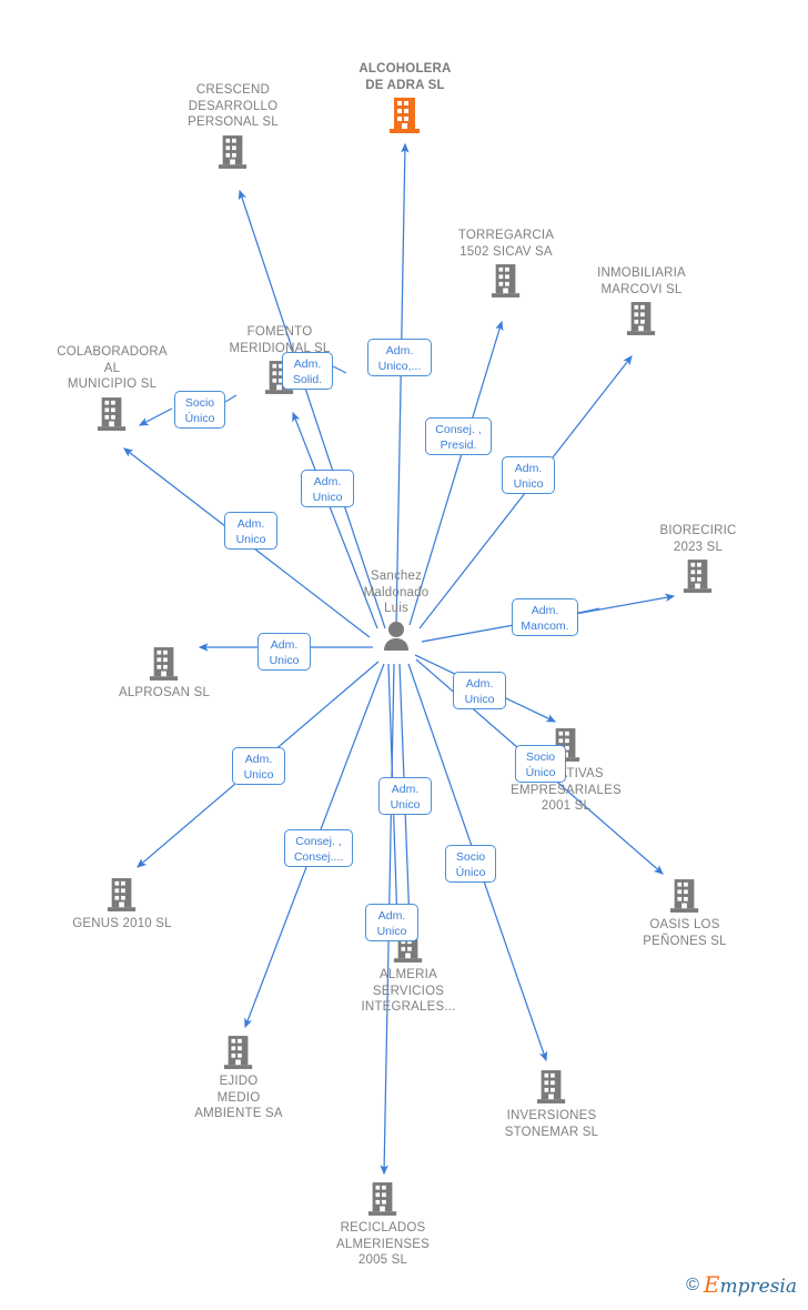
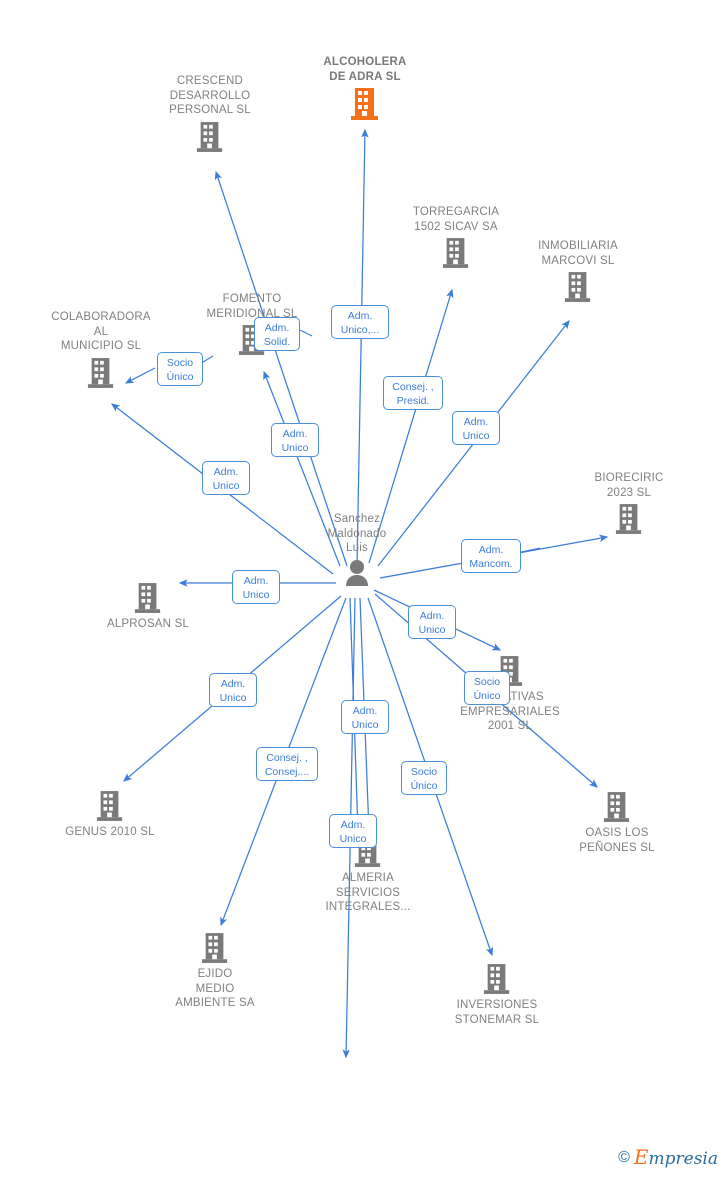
  ALCOHOLERA
  DE ADRA SL
  CRESCEND
  DESARROLLO
  PERSONAL SL
  TORREGARCIA
  1502 SICAV SA
  INMOBILIARIA
  MARCOVI SL
  FOMENTO
  MERIDIONAL SL
  COLABORADORA
  AL
  MUNICIPIO SL
  BIORECIRIC
  2023 SL
  ALPROSAN SL
  EMPRESARIALES
  2001 SL
  GENUS 2010 SL
  OASIS LOS
  PEÑONES SL
  ALMERIA
  SERVICIOS
  INTEGRALES...
  EJIDO
  MEDIO
  AMBIENTE SA
  INVERSIONES
  STONEMAR SL
- RECICLADOS
- ALMERIENSES
- 2005 SL
  Sanchez
  Maldonado
  Luis
  Adm.
  Unico,...
  Adm.
  Unico
  Consej. ,
  Presid.
  Adm.
  Unico
  Adm.
  Solid.
  Socio
  Único
  Adm.
  Unico
  Adm.
  Mancom.
  Adm.
  Unico
  Adm.
  Unico
  Socio
  Único
  Adm.
  Unico
  Socio
  Único
  Consej. ,
  Consej....
  Adm.
  Unico
  Adm.
  Unico
  ©
  Empresia
